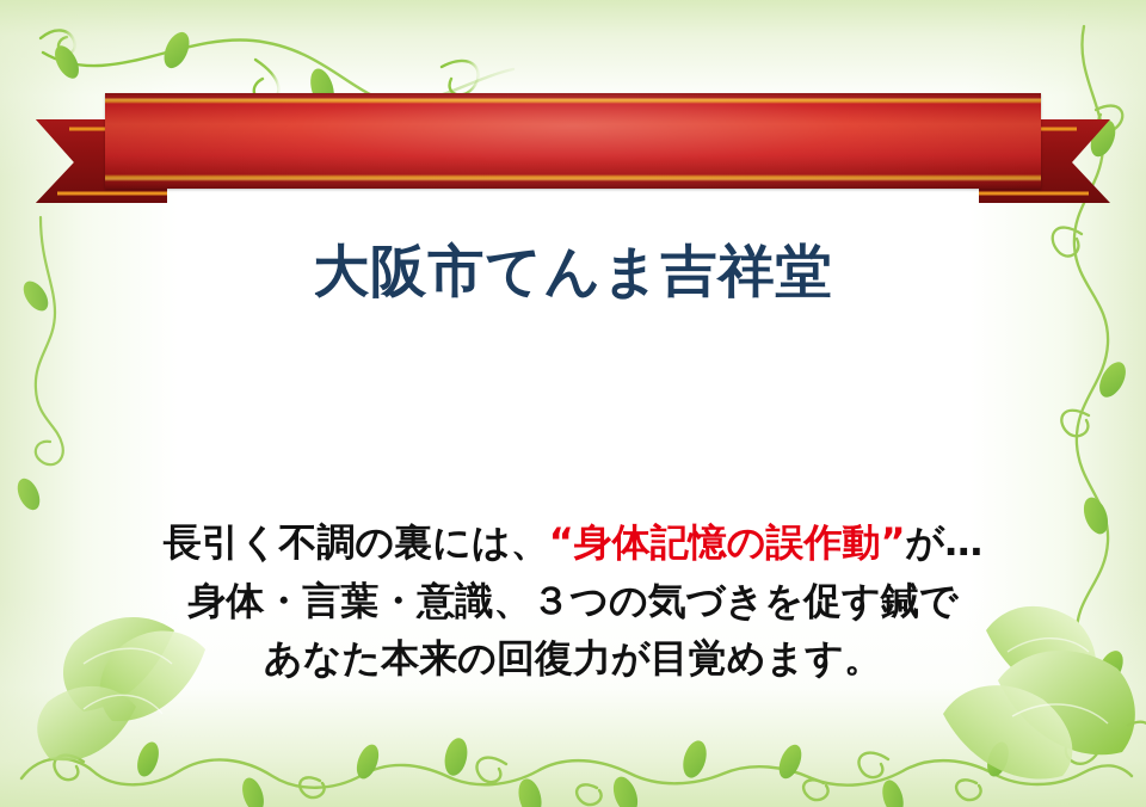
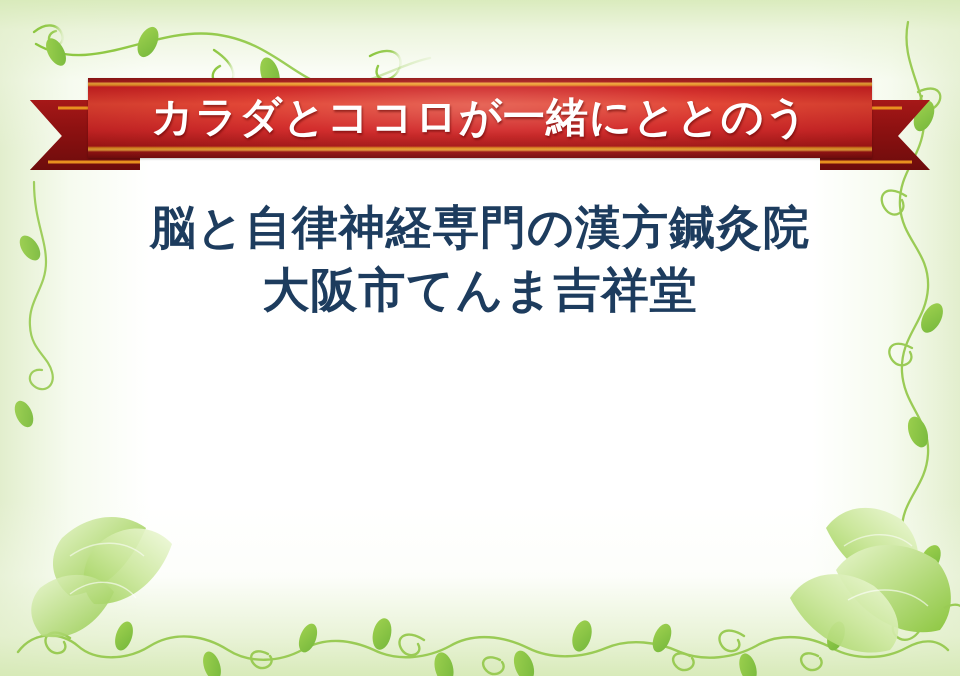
+ カラダとココロが一緒にととのう
+ 脳と自律神経専門の漢方鍼灸院
  大阪市てんま吉祥堂
- 長引く不調の裏には、“身体記憶の誤作動”が…
- 身体・言葉・意識、３つの気づきを促す鍼で
- あなた本来の回復力が目覚めます。
